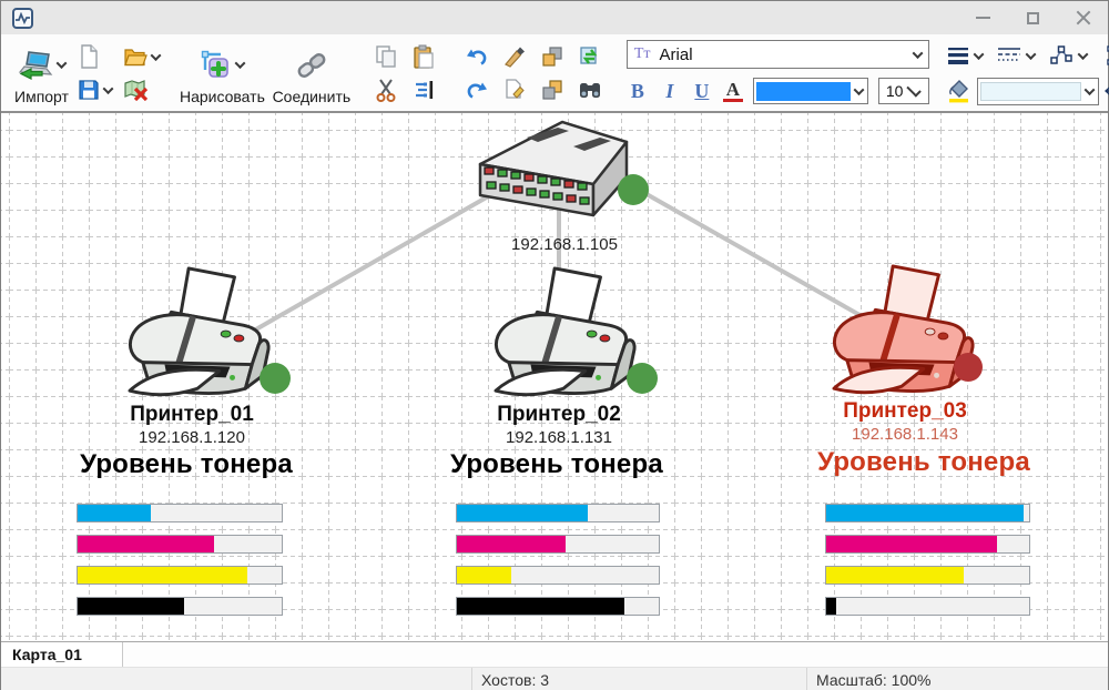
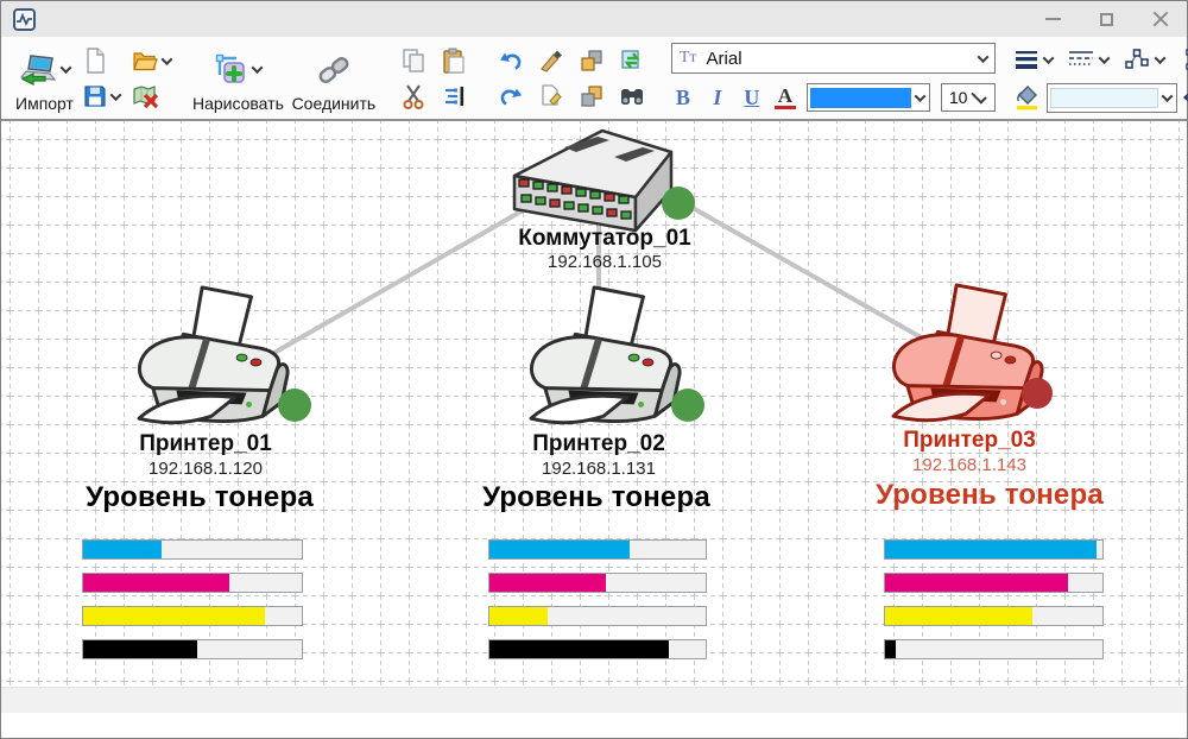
  Импорт
  Нарисовать
  Соединить
  Tт
  Arial
  B
  I
  U
  A
  10
+ Коммутатор_01
  192.168.1.105
  Принтер_01
  192.168.1.120
  Принтер_02
  192.168.1.131
  Принтер_03
  192.168.1.143
  Уровень тонера
  Уровень тонера
  Уровень тонера
- Карта_01
- Хостов: 3
- Масштаб: 100%
